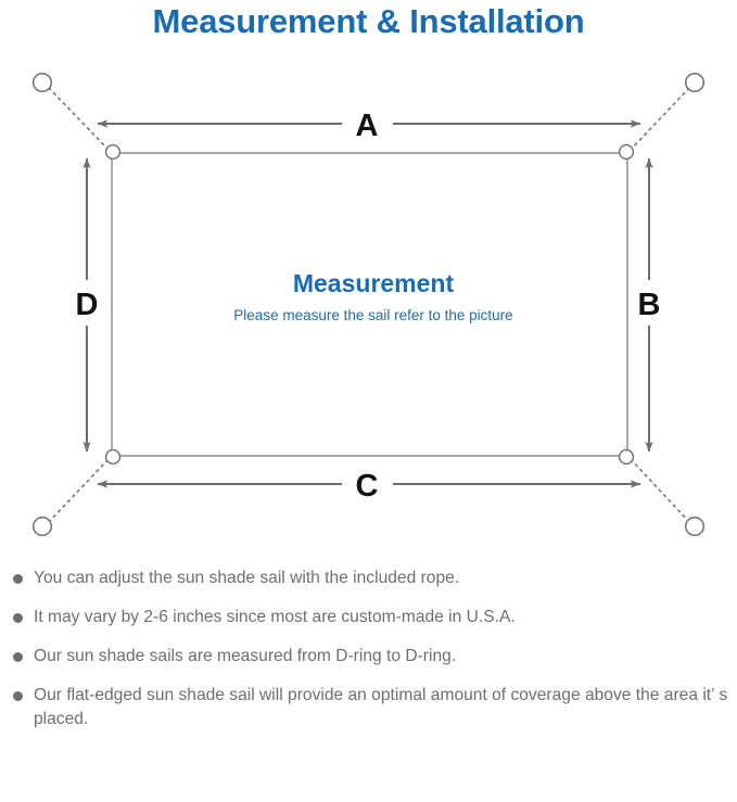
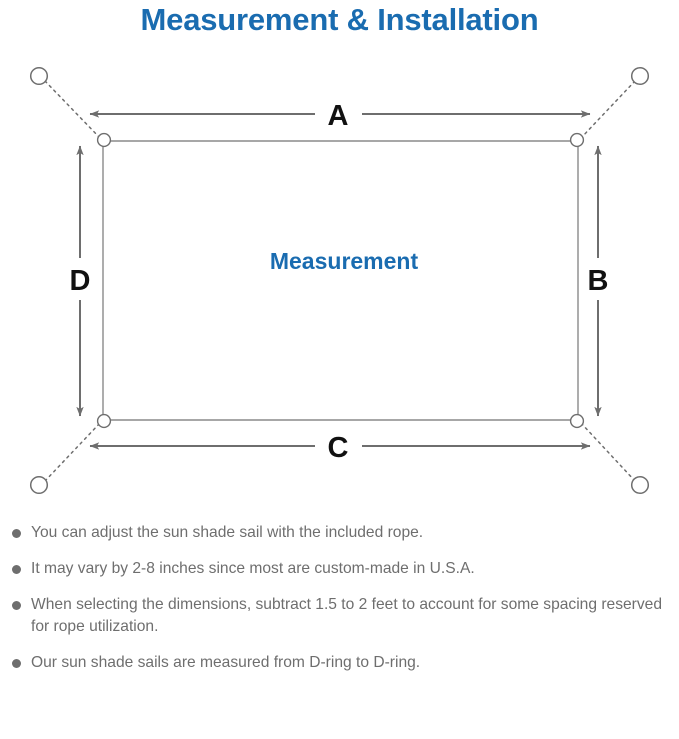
  Measurement & Installation
  A
  C
  D
  B
  Measurement
- Please measure the sail refer to the picture
  You can adjust the sun shade sail with the included rope.
- It may vary by 2-6 inches since most are custom-made in U.S.A.
+ It may vary by 2-8 inches since most are custom-made in U.S.A.
+ When selecting the dimensions, subtract 1.5 to 2 feet to account for some spacing reserved for rope utilization.
  Our sun shade sails are measured from D-ring to D-ring.
- Our flat-edged sun shade sail will provide an optimal amount of coverage above the area it’ s placed.
